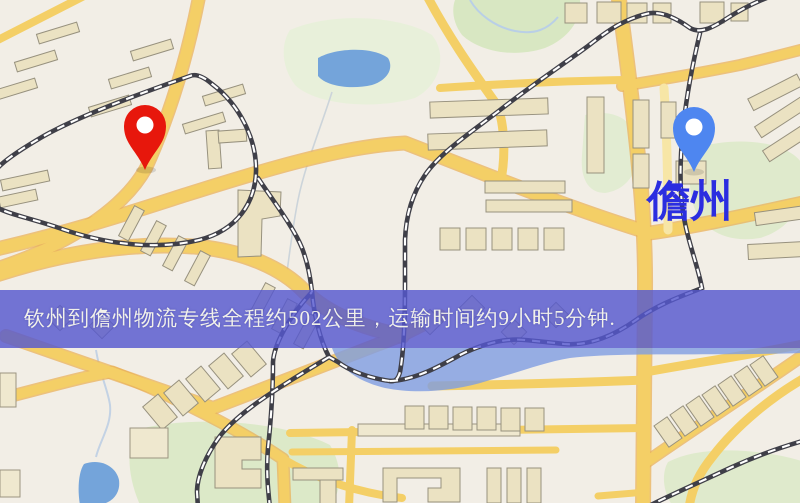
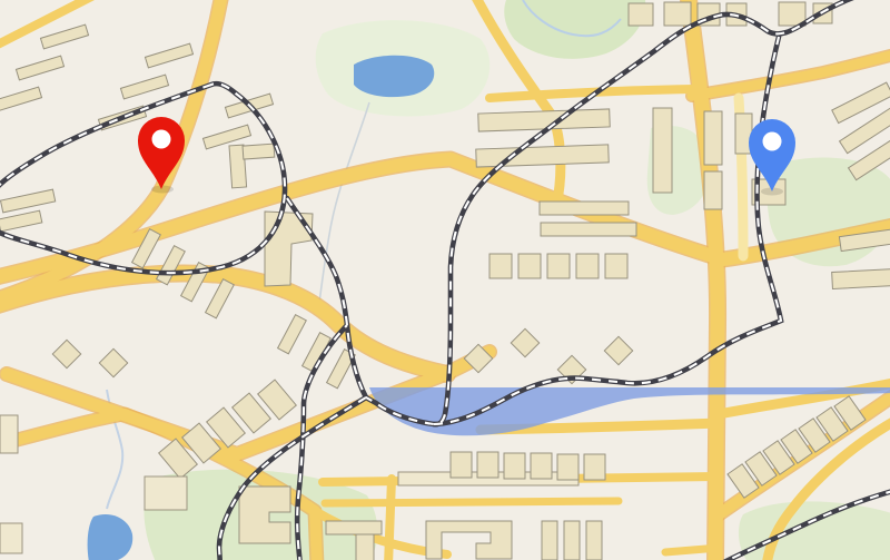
- 儋州
- 钦州到儋州物流专线全程约502公里，运输时间约9小时5分钟.
